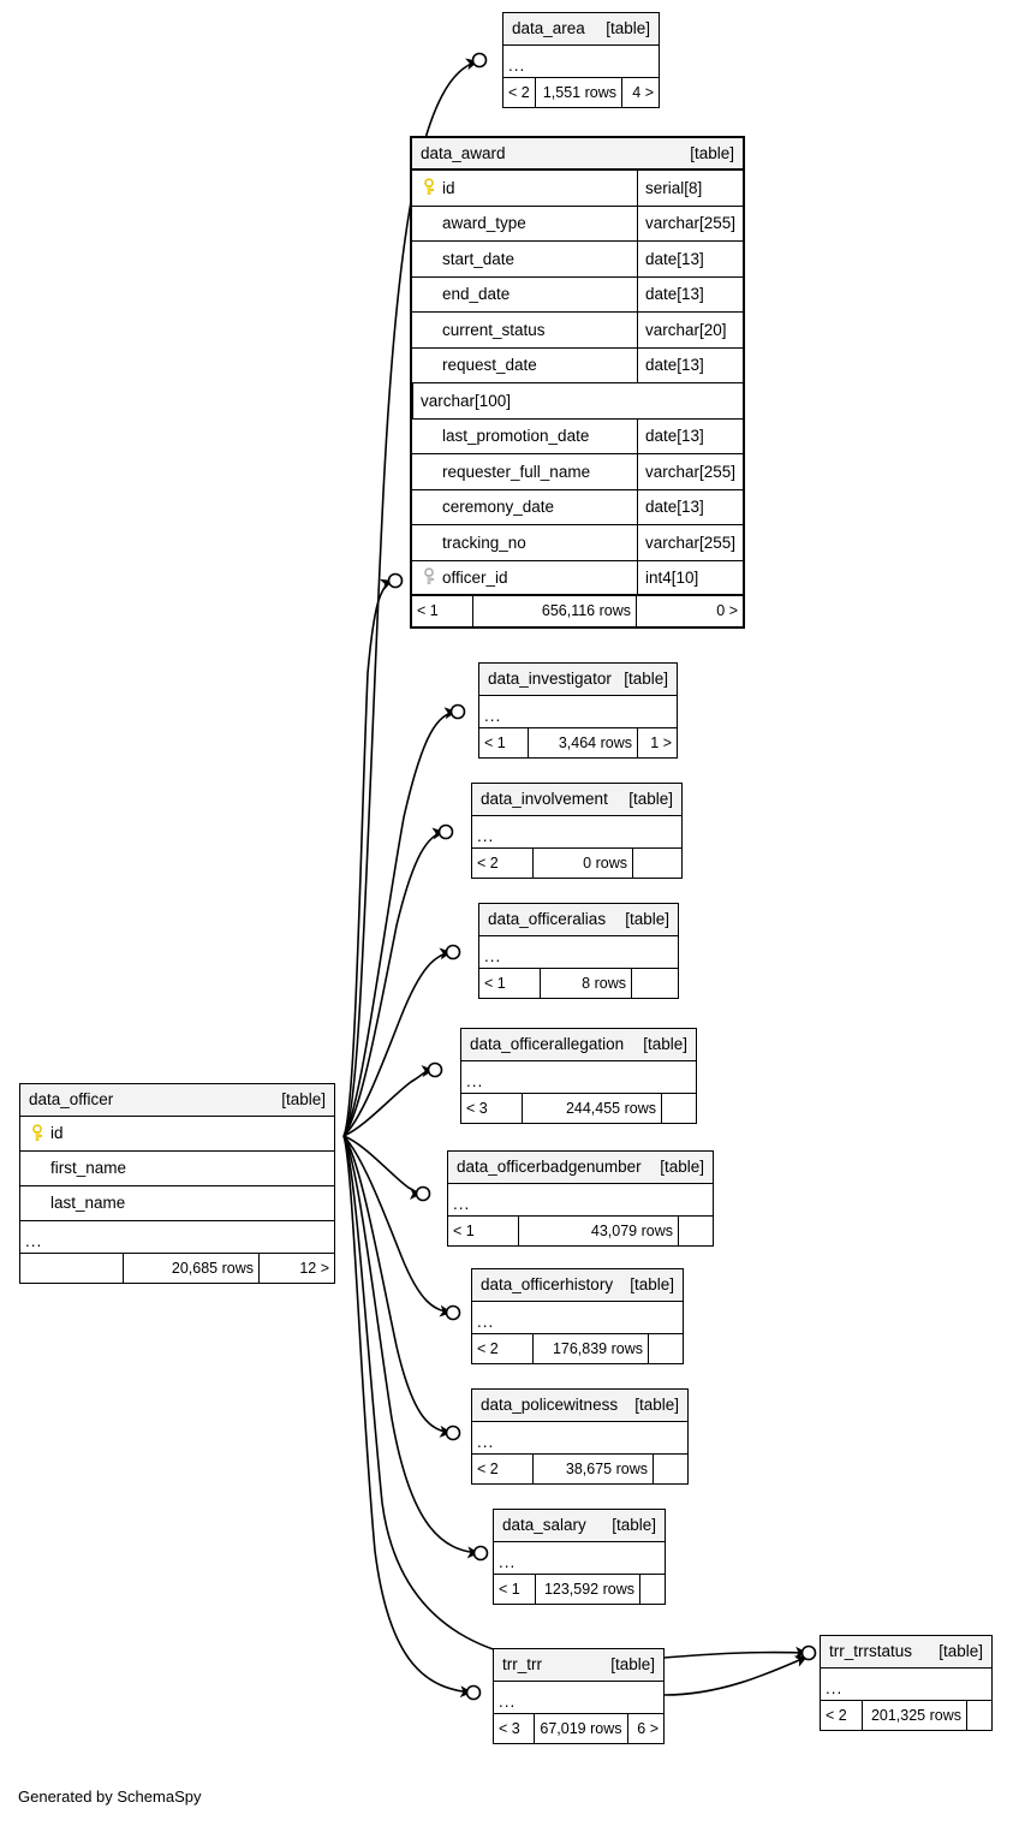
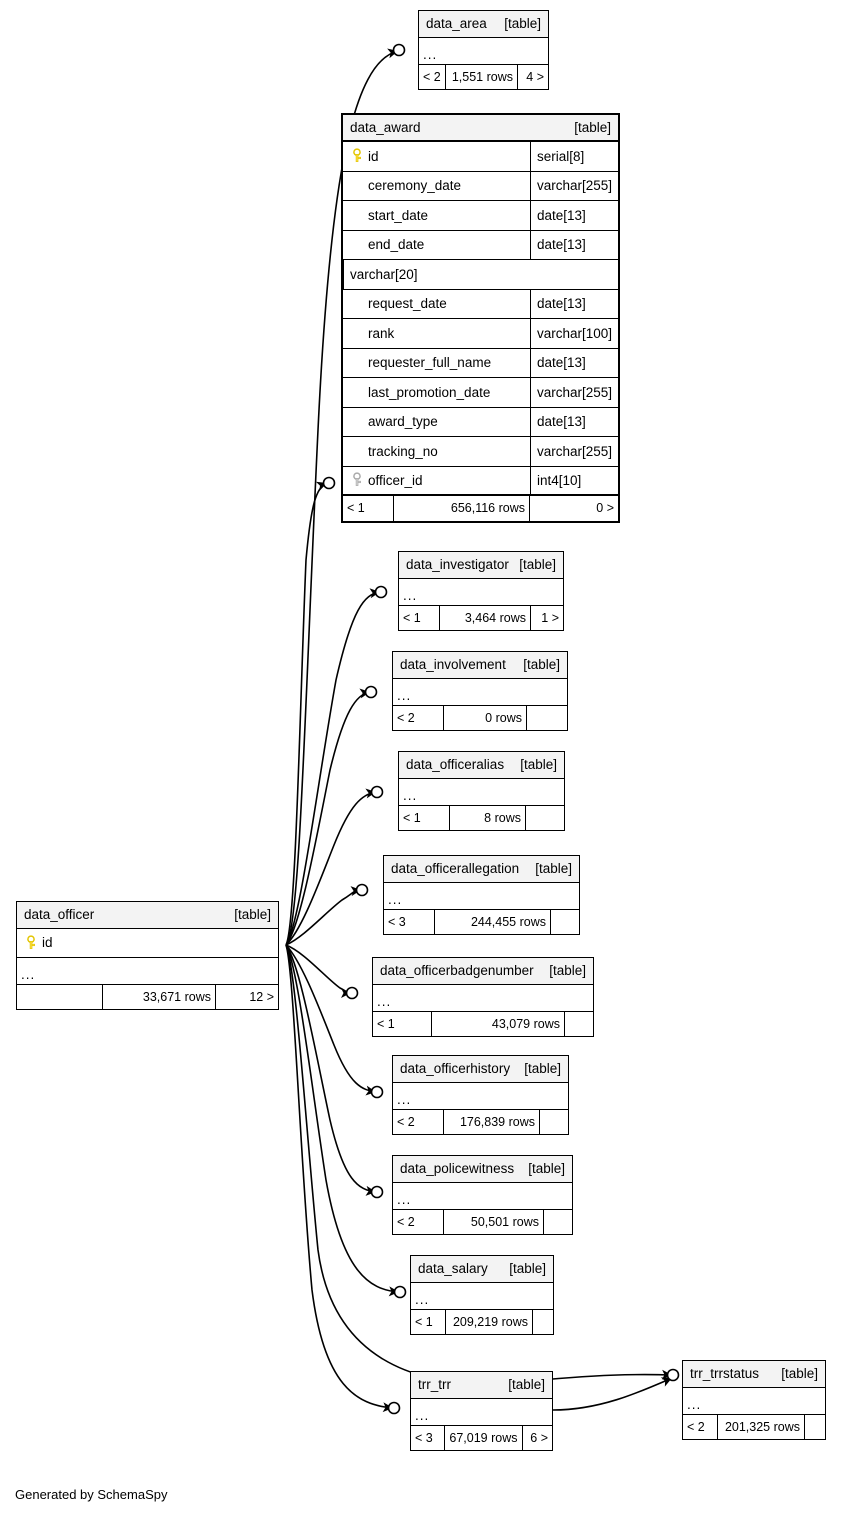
  data_area
  [table]
  ...
  < 2
  1,551 rows
  4 >
  data_award
  [table]
  id
  serial[8]
- award_type
+ ceremony_date
  varchar[255]
  start_date
  date[13]
  end_date
  date[13]
- current_status
  varchar[20]
  request_date
  date[13]
+ rank
  varchar[100]
- last_promotion_date
+ requester_full_name
  date[13]
- requester_full_name
+ last_promotion_date
  varchar[255]
- ceremony_date
+ award_type
  date[13]
  tracking_no
  varchar[255]
  officer_id
  int4[10]
  < 1
  656,116 rows
  0 >
  data_investigator
  [table]
  ...
  < 1
  3,464 rows
  1 >
  data_involvement
  [table]
  ...
  < 2
  0 rows
  data_officeralias
  [table]
  ...
  < 1
  8 rows
  data_officerallegation
  [table]
  ...
  < 3
  244,455 rows
  data_officerbadgenumber
  [table]
  ...
  < 1
  43,079 rows
  data_officerhistory
  [table]
  ...
  < 2
  176,839 rows
  data_policewitness
  [table]
  ...
  < 2
- 38,675 rows
+ 50,501 rows
  data_salary
  [table]
  ...
  < 1
- 123,592 rows
+ 209,219 rows
  data_officer
  [table]
  id
- first_name
- last_name
  ...
- 20,685 rows
+ 33,671 rows
  12 >
  trr_trr
  [table]
  ...
  < 3
  67,019 rows
  6 >
  trr_trrstatus
  [table]
  ...
  < 2
  201,325 rows
  Generated by SchemaSpy
